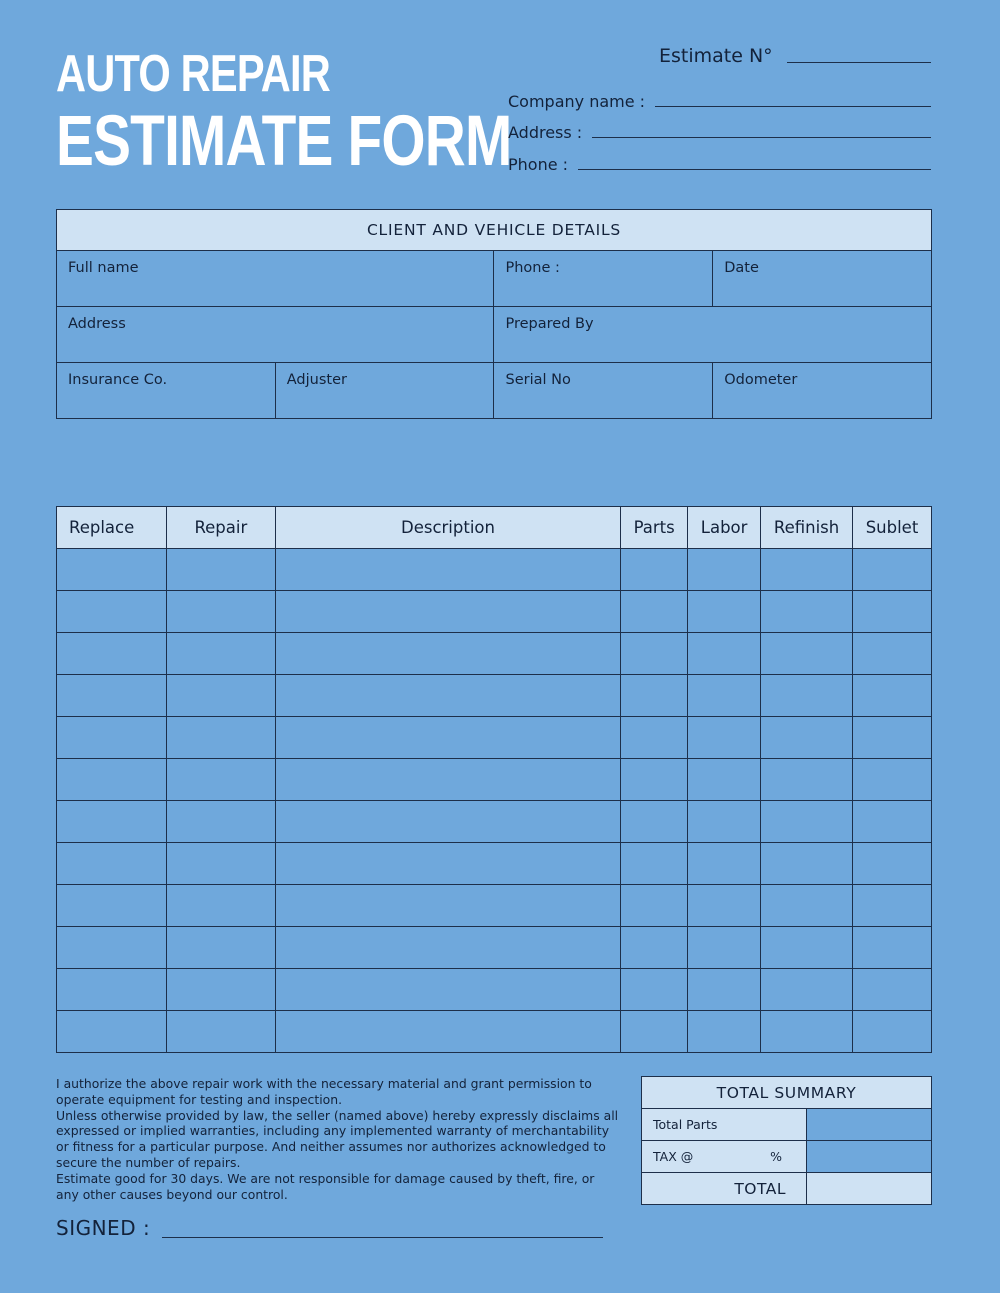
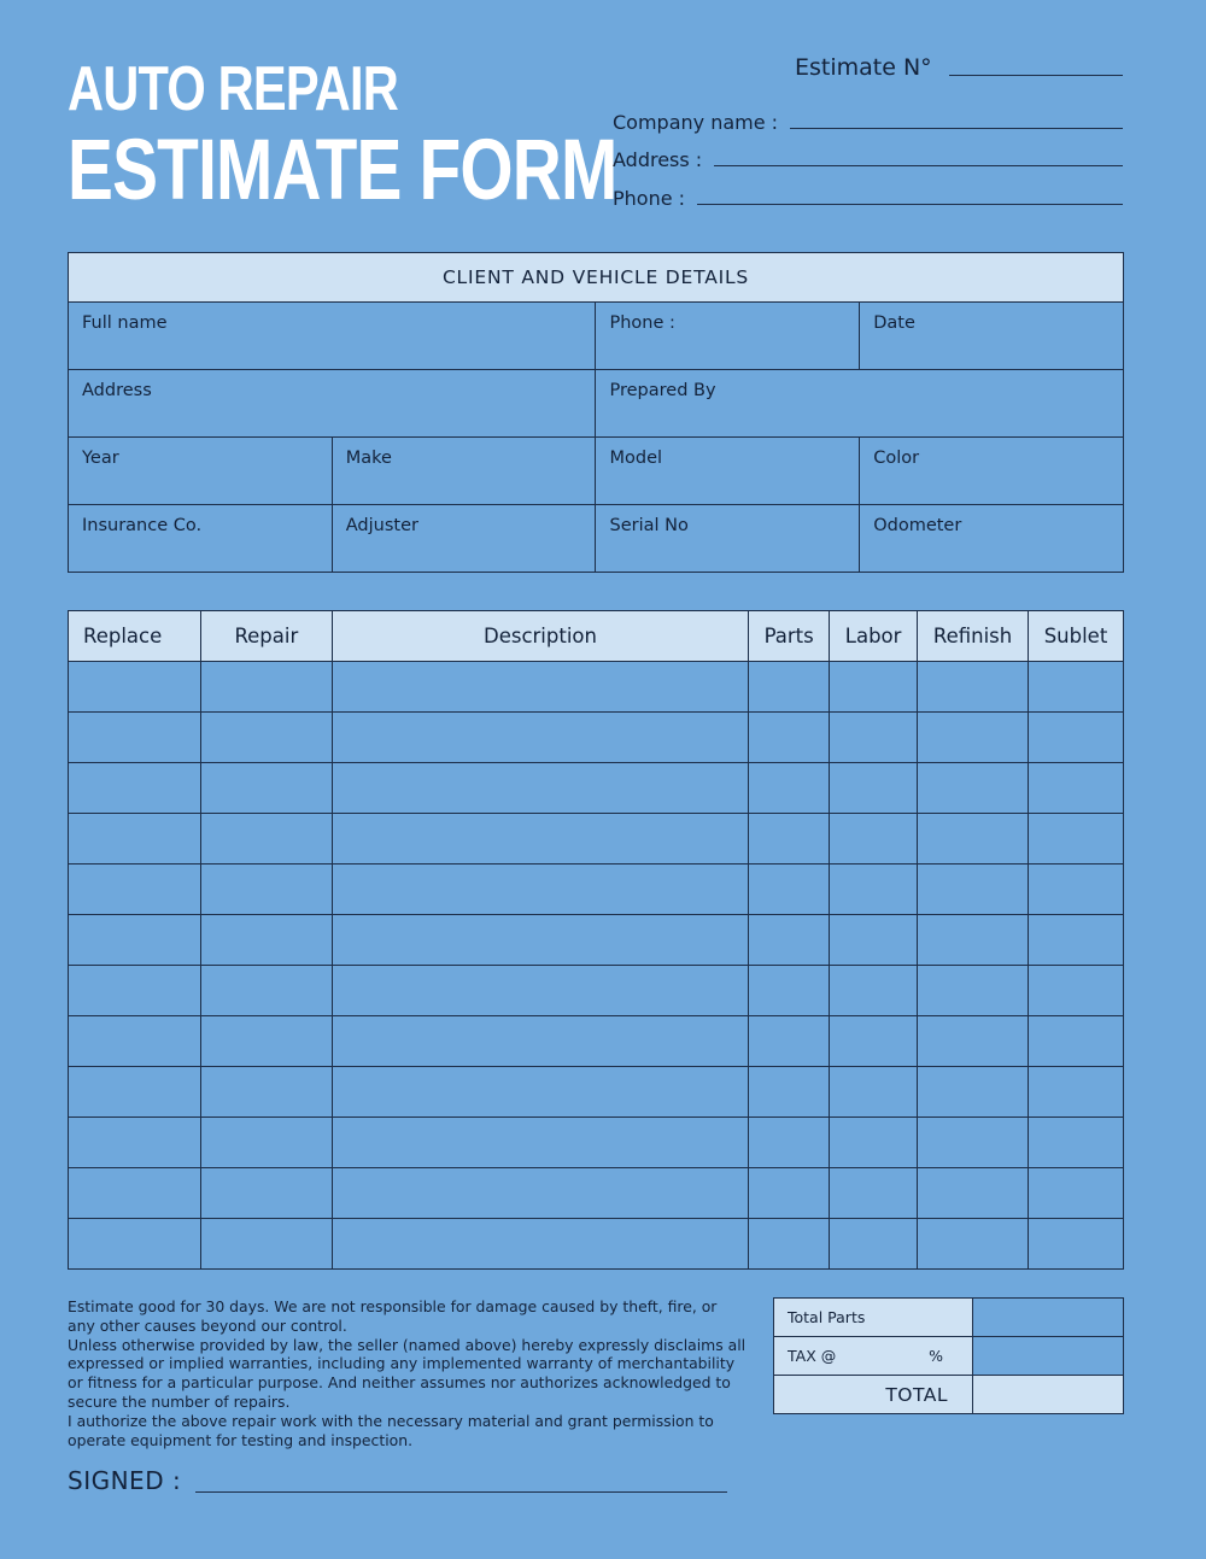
  AUTO REPAIR
  ESTIMATE FORM
  Estimate N°
  Company name :
  Address :
  Phone :
  CLIENT AND VEHICLE DETAILS
  Full name	Phone :	Date
  Address	Prepared By
+ Year	Make	Model	Color
  Insurance Co.	Adjuster	Serial No	Odometer
  Replace	Repair	Description	Parts	Labor	Refinish	Sublet
- I authorize the above repair work with the necessary material and grant permission to operate equipment for testing and inspection.
+ Estimate good for 30 days. We are not responsible for damage caused by theft, fire, or any other causes beyond our control.
  Unless otherwise provided by law, the seller (named above) hereby expressly disclaims all expressed or implied warranties, including any implemented warranty of merchantability or fitness for a particular purpose. And neither assumes nor authorizes acknowledged to secure the number of repairs.
- Estimate good for 30 days. We are not responsible for damage caused by theft, fire, or any other causes beyond our control.
+ I authorize the above repair work with the necessary material and grant permission to operate equipment for testing and inspection.
  SIGNED :
- TOTAL SUMMARY
  Total Parts
  TAX @ %
  TOTAL
